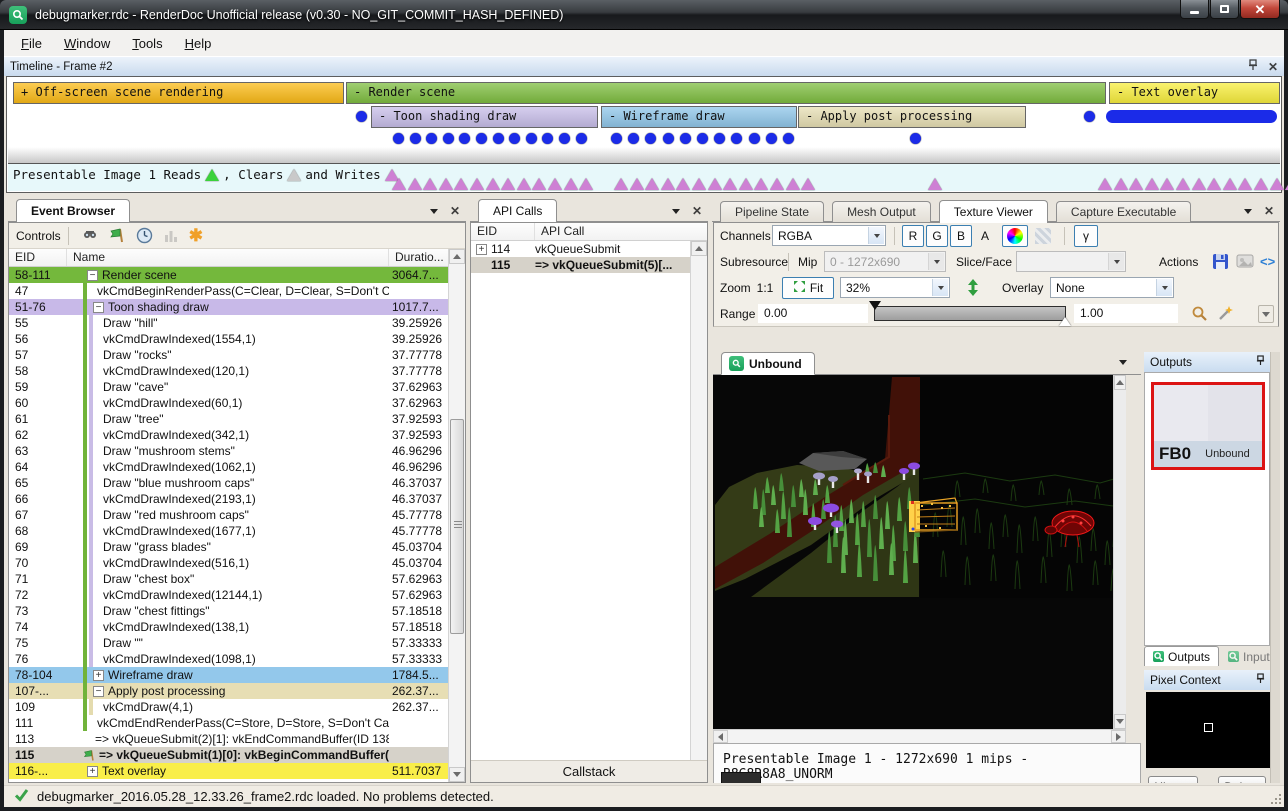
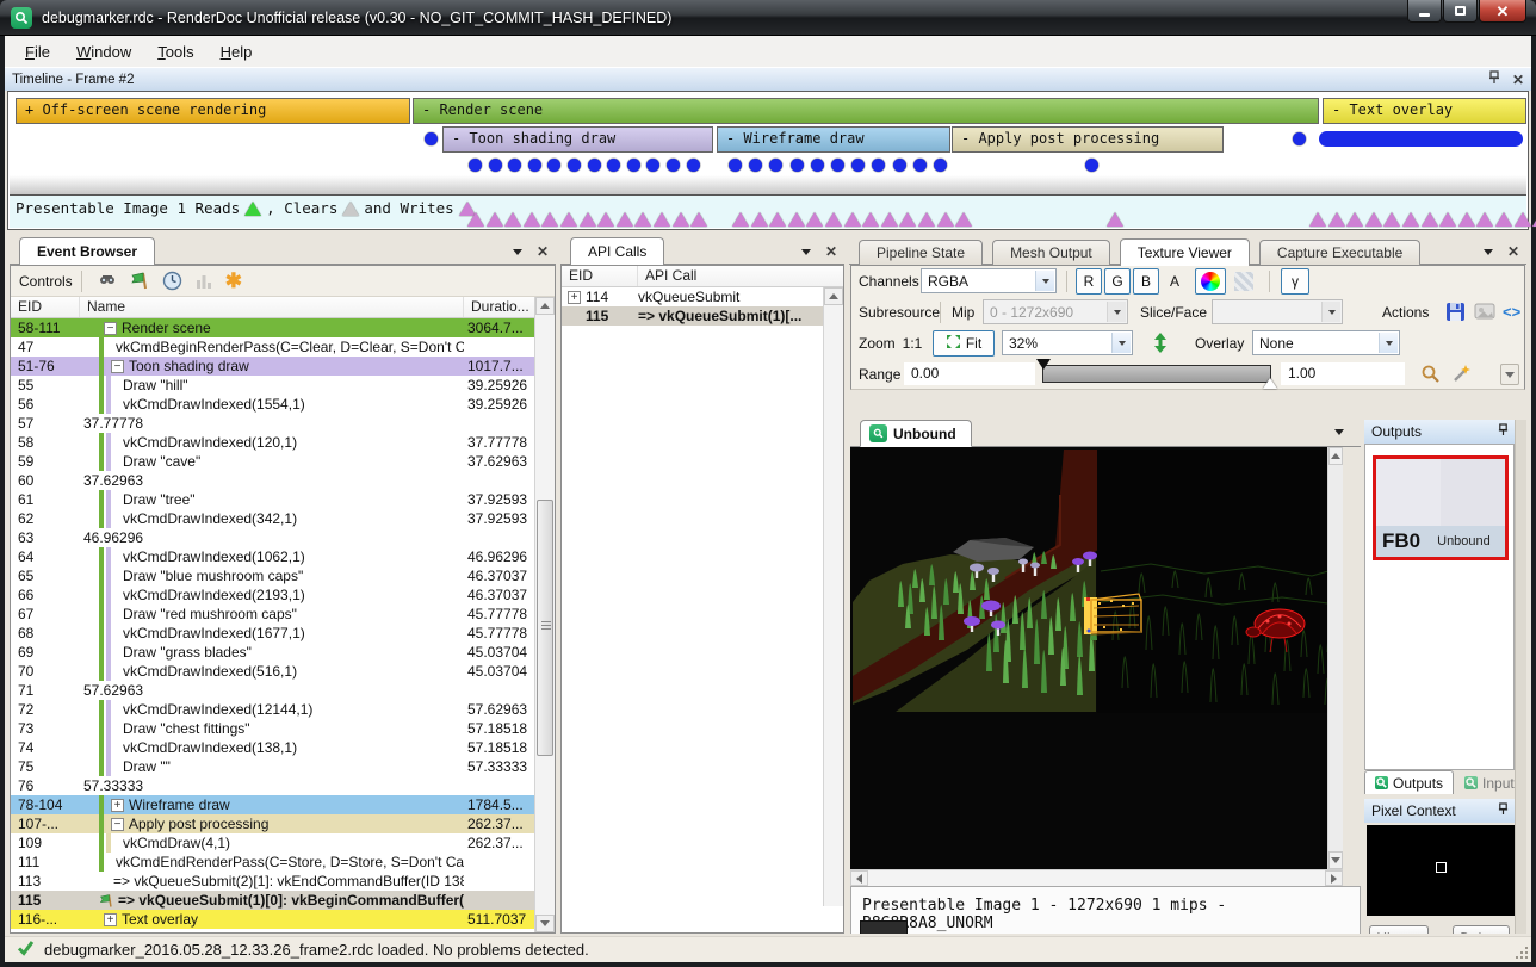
  debugmarker.rdc - RenderDoc Unofficial release (v0.30 - NO_GIT_COMMIT_HASH_DEFINED)
  ✕
  File
  Window
  Tools
  Help
  Timeline - Frame #2
  ✕
  + Off-screen scene rendering
  - Render scene
  - Text overlay
  - Toon shading draw
  - Wireframe draw
  - Apply post processing
  Presentable Image 1 Reads
  , Clears
  and Writes
  Event Browser
  ✕
  Controls
  ✱
  EID
  Name
  Duratio...
  58-111
  −
  Render scene
  3064.7...
  47
  vkCmdBeginRenderPass(C=Clear, D=Clear, S=Don't C
  51-76
  −
  Toon shading draw
  1017.7...
  55
  Draw "hill"
  39.25926
  56
  vkCmdDrawIndexed(1554,1)
  39.25926
  57
- Draw "rocks"
  37.77778
  58
  vkCmdDrawIndexed(120,1)
  37.77778
  59
  Draw "cave"
  37.62963
  60
- vkCmdDrawIndexed(60,1)
  37.62963
  61
  Draw "tree"
  37.92593
  62
  vkCmdDrawIndexed(342,1)
  37.92593
  63
- Draw "mushroom stems"
  46.96296
  64
  vkCmdDrawIndexed(1062,1)
  46.96296
  65
  Draw "blue mushroom caps"
  46.37037
  66
  vkCmdDrawIndexed(2193,1)
  46.37037
  67
  Draw "red mushroom caps"
  45.77778
  68
  vkCmdDrawIndexed(1677,1)
  45.77778
  69
  Draw "grass blades"
  45.03704
  70
  vkCmdDrawIndexed(516,1)
  45.03704
  71
- Draw "chest box"
  57.62963
  72
  vkCmdDrawIndexed(12144,1)
  57.62963
  73
  Draw "chest fittings"
  57.18518
  74
  vkCmdDrawIndexed(138,1)
  57.18518
  75
  Draw ""
  57.33333
  76
- vkCmdDrawIndexed(1098,1)
  57.33333
  78-104
  +
  Wireframe draw
  1784.5...
  107-...
  −
  Apply post processing
  262.37...
  109
  vkCmdDraw(4,1)
  262.37...
  111
  vkCmdEndRenderPass(C=Store, D=Store, S=Don't Ca
  113
  => vkQueueSubmit(2)[1]: vkEndCommandBuffer(ID 138
  115
  => vkQueueSubmit(1)[0]: vkBeginCommandBuffer(
  116-...
  +
  Text overlay
  511.7037
  API Calls
  ✕
  EID
  API Call
  +
  114
  vkQueueSubmit
  115
- => vkQueueSubmit(5)[...
+ => vkQueueSubmit(1)[...
- Callstack
  Pipeline State
  Mesh Output
  Texture Viewer
  Capture Executable
  ✕
  Channels
  RGBA
  R
  G
  B
  A
  γ
  Subresource
  Mip
  0 - 1272x690
  Slice/Face
  Actions
  <>
  Zoom
  1:1
  Fit
  32%
  Overlay
  None
  Range
  0.00
  1.00
  Unbound
  Presentable Image 1 - 1272x690 1 mips - 8A8_UNORM
  Outputs
  FB0
  Unbound
  Outputs
  Input
  Pixel Context
  debugmarker_2016.05.28_12.33.26_frame2.rdc loaded. No problems detected.
